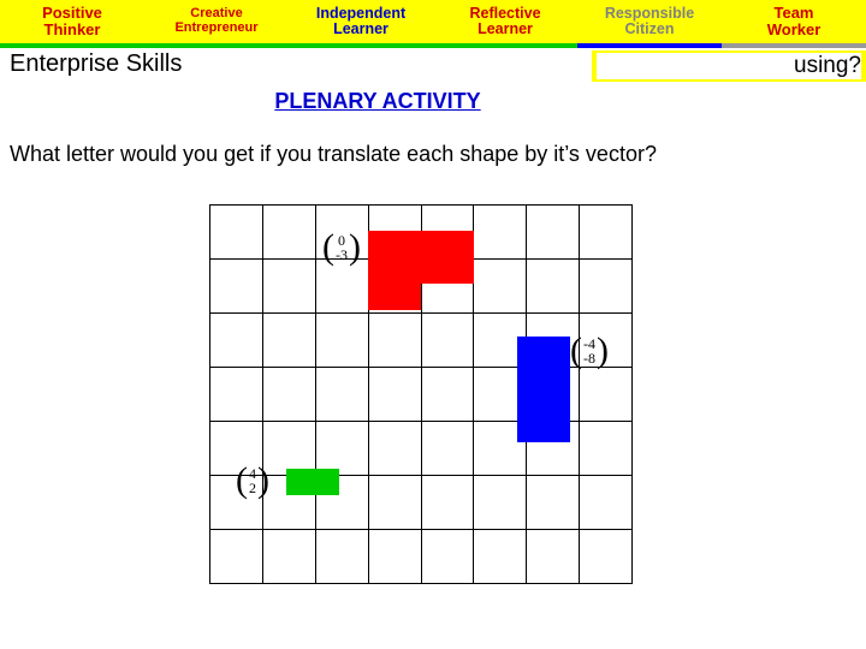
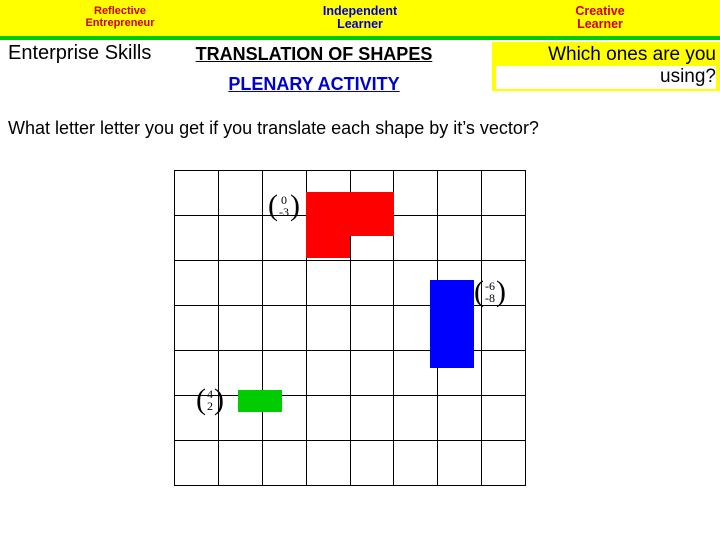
- Positive
- Thinker
- Creative
+ Reflective
  Entrepreneur
  Independent
  Learner
- Reflective
+ Creative
  Learner
- Responsible
- Citizen
- Team
- Worker
  Enterprise Skills
+ TRANSLATION OF SHAPES
  PLENARY ACTIVITY
+ Which ones are you
  using?
- What letter would you get if you translate each shape by it’s vector?
+ What letter letter you get if you translate each shape by it’s vector?
  (
  0
  -3
  )
  (
- -4
+ -6
  -8
  )
  (
  4
  2
  )
